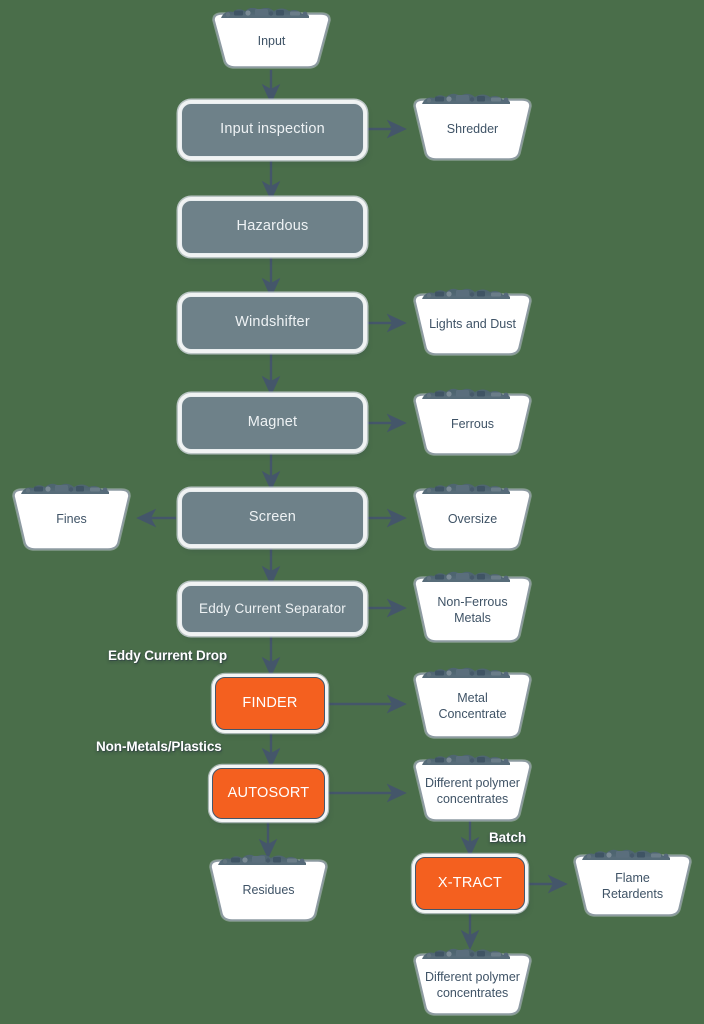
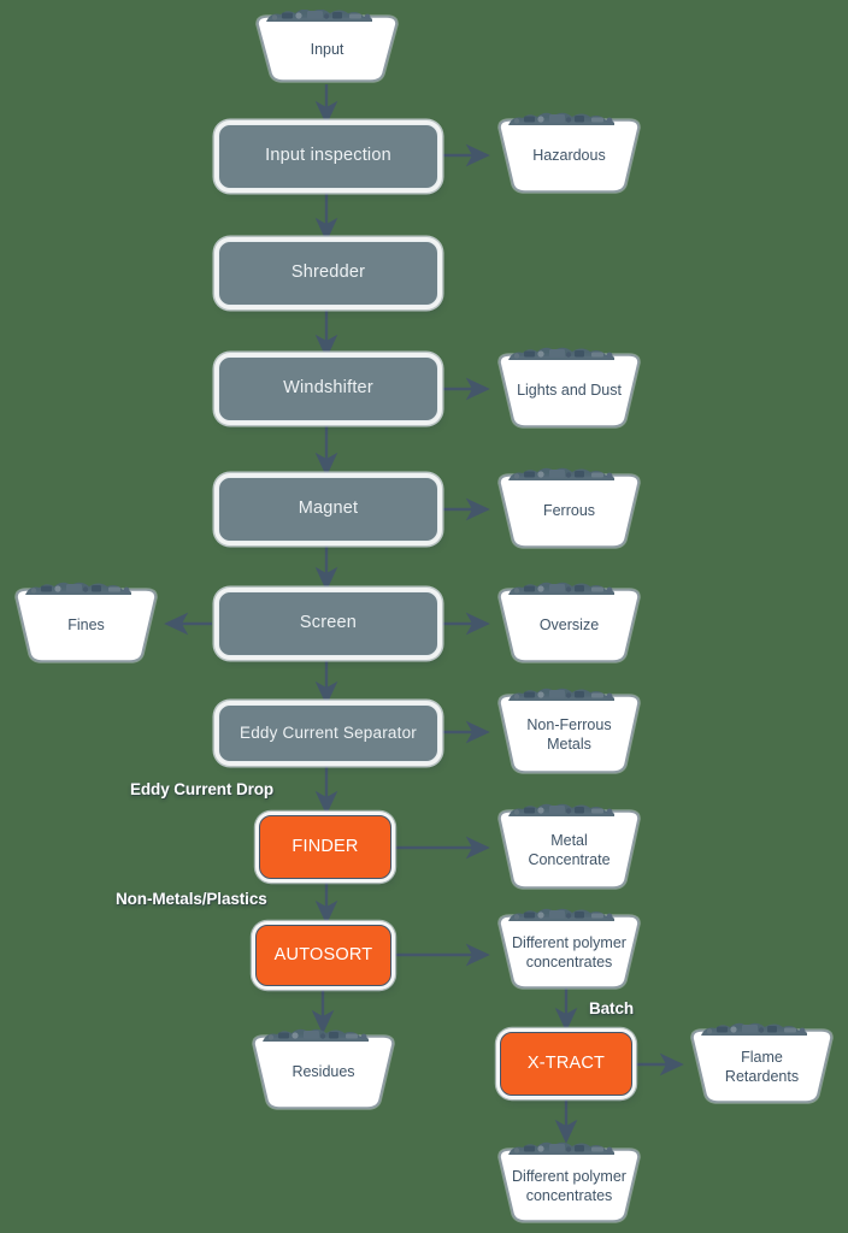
  Input
- Shredder
+ Hazardous
  Lights and Dust
  Ferrous
  Fines
  Oversize
  Non-Ferrous Metals
  Metal Concentrate
  Different polymer concentrates
  Residues
  Flame Retardents
  Different polymer concentrates
  Input inspection
- Hazardous
+ Shredder
  Windshifter
  Magnet
  Screen
  Eddy Current Separator
  FINDER
  AUTOSORT
  X-TRACT
  Eddy Current Drop
  Non-Metals/Plastics
  Batch
